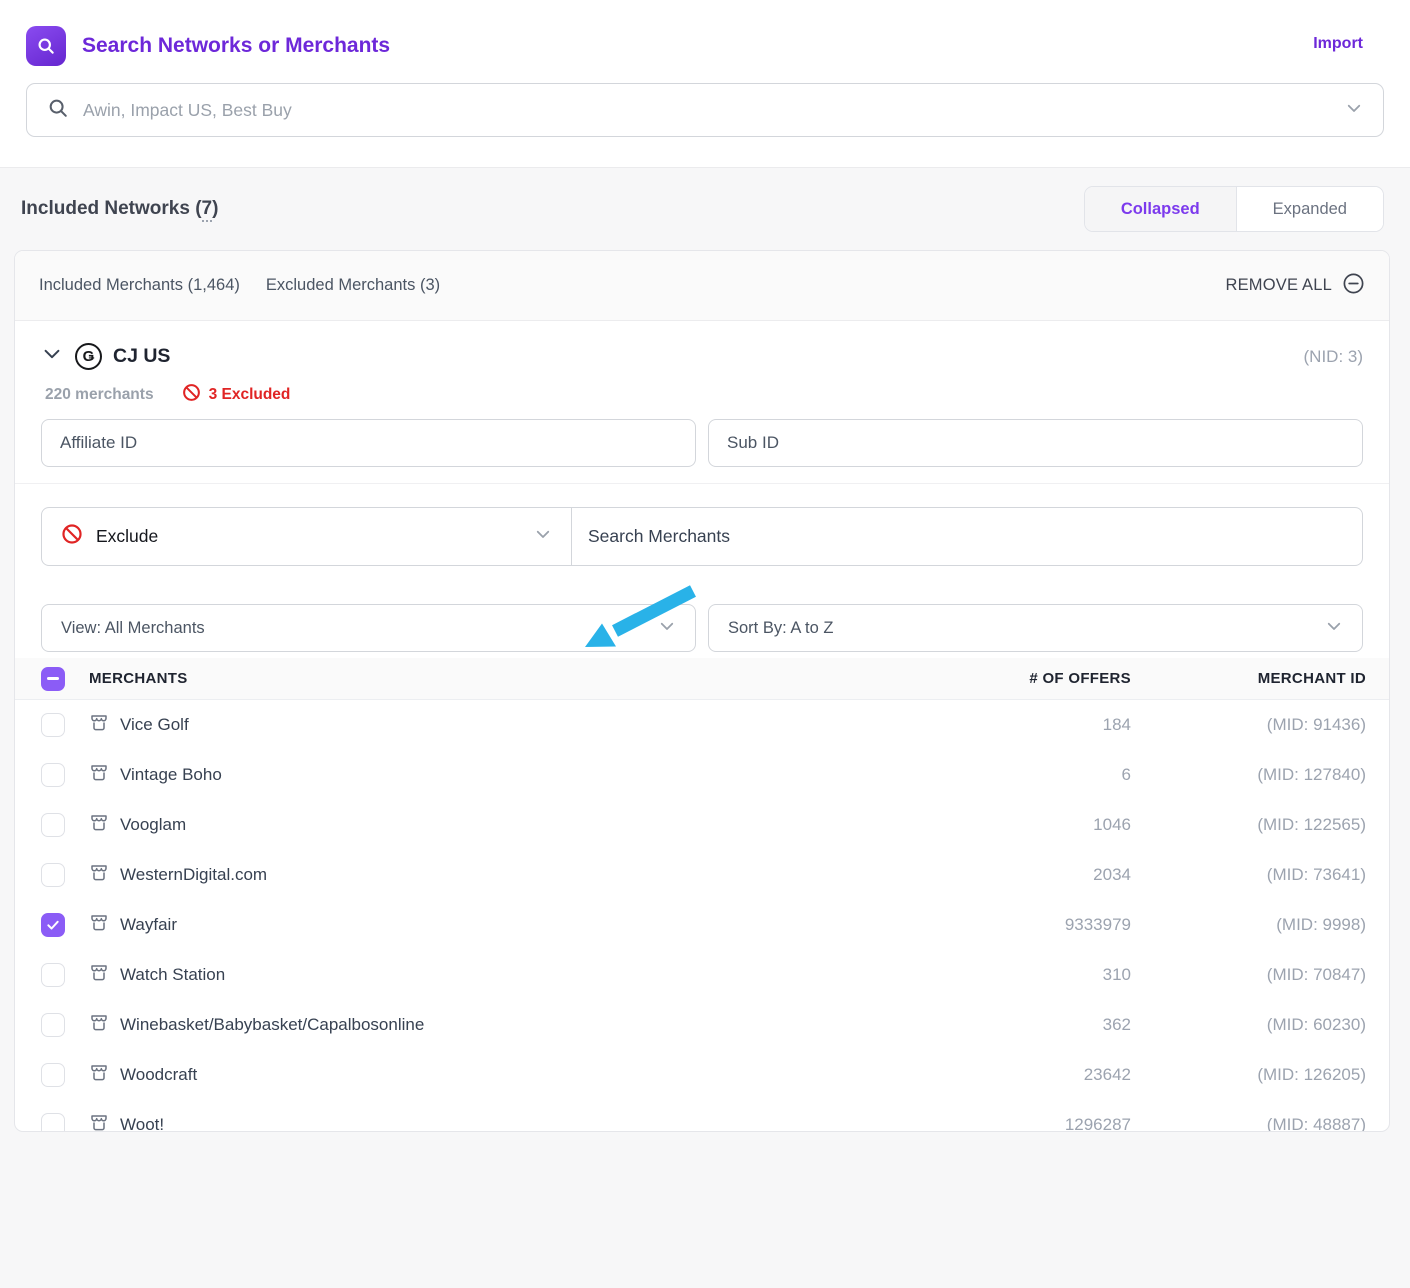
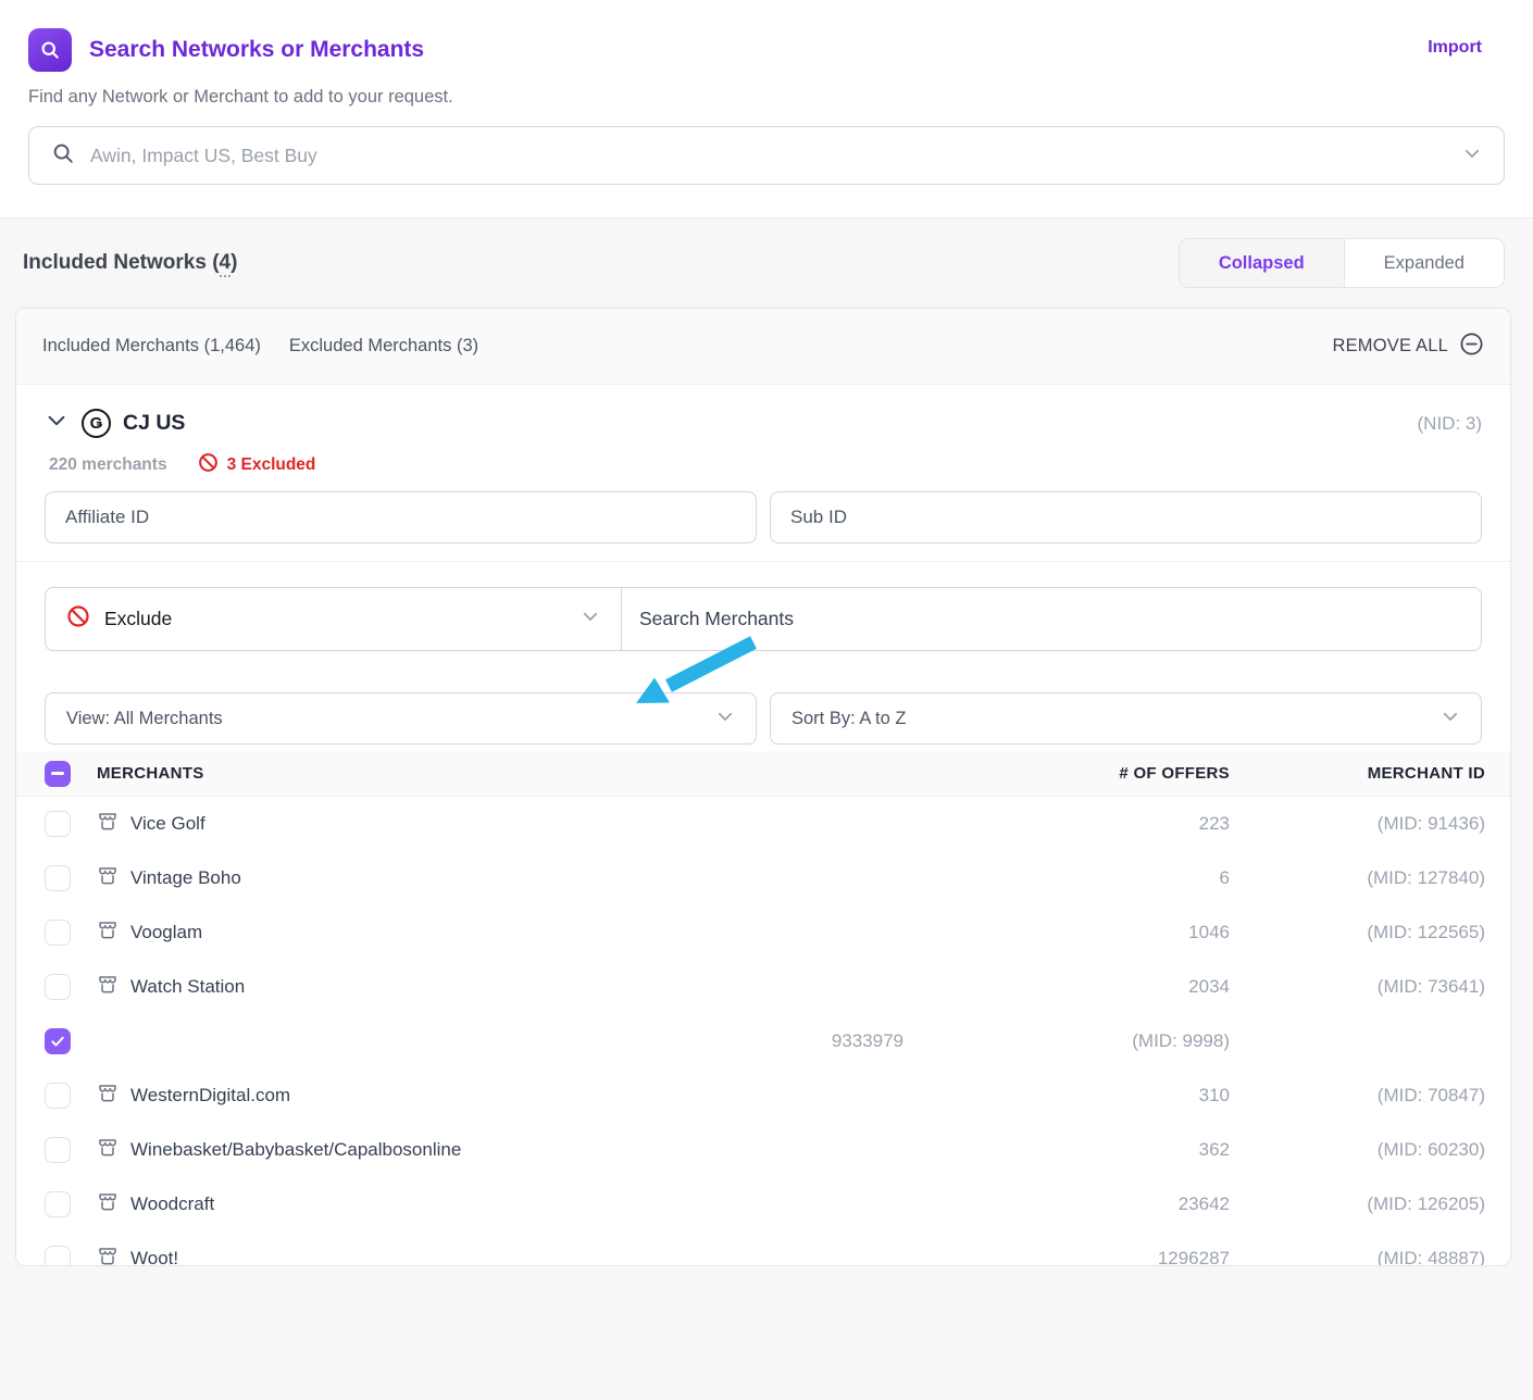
  Search Networks or Merchants
  Import
+ Find any Network or Merchant to add to your request.
  Awin, Impact US, Best Buy
- Included Networks (7)
+ Included Networks (4)
  Collapsed
  Expanded
  Included Merchants (1,464)
  Excluded Merchants (3)
  REMOVE ALL
  Ǥ
  CJ US
  (NID: 3)
  220 merchants
  3 Excluded
  Affiliate ID
  Sub ID
  Exclude
  Search Merchants
  View: All Merchants
  Sort By: A to Z
  MERCHANTS
  # OF OFFERS
  MERCHANT ID
  Vice Golf
- 184
+ 223
  (MID: 91436)
  Vintage Boho
  6
  (MID: 127840)
  Vooglam
  1046
  (MID: 122565)
- WesternDigital.com
+ Watch Station
  2034
  (MID: 73641)
- Wayfair
  9333979
  (MID: 9998)
- Watch Station
+ WesternDigital.com
  310
  (MID: 70847)
  Winebasket/Babybasket/Capalbosonline
  362
  (MID: 60230)
  Woodcraft
  23642
  (MID: 126205)
  Woot!
  1296287
  (MID: 48887)
